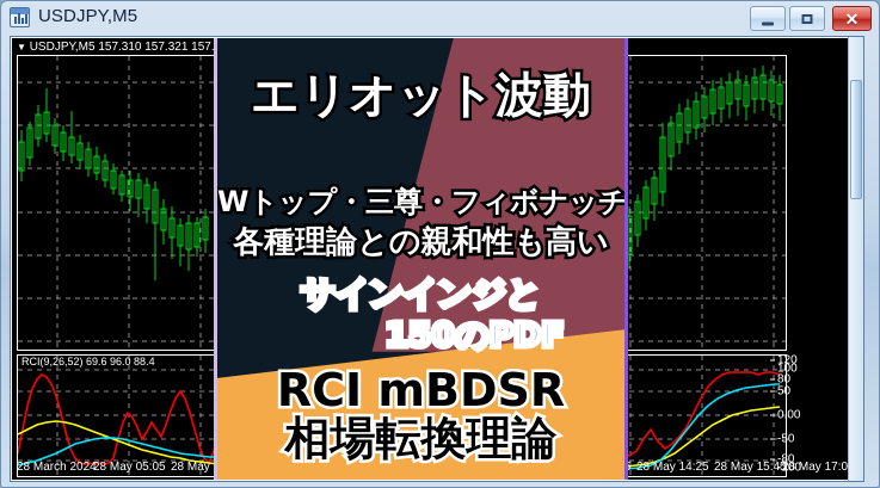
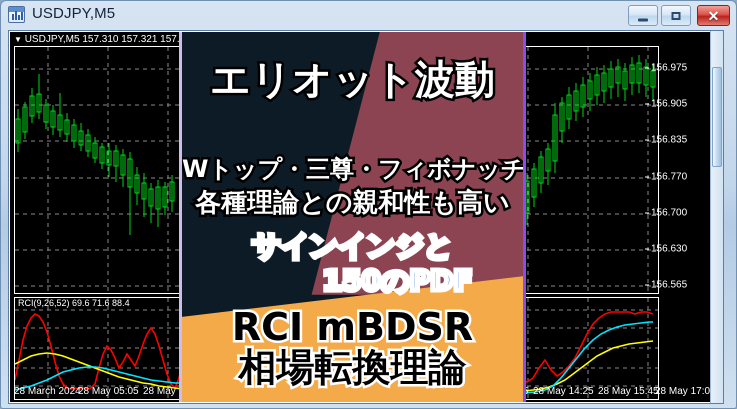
  USDJPY,M5
  ✕
  ▼ USDJPY,M5 157.310 157.321 157.
+ 156.975
+ 156.905
+ 156.835
+ 156.770
+ 156.700
+ 156.630
+ 156.565
- RCI(9,26,52) 69.6 96.0 88.4
+ RCI(9,26,52) 69.6 71.6 88.4
- 120
- 100
- 80
- 50
- 0.00
- -50
- -80
- -100
  28 March 2024
  28 May 05:05
  28 May 14:25
  28 May 15:45
  28 May 17:0
  エリオット波動
  Wトップ・三尊・フィボナッチ
  各種理論との親和性も高い
  サインインジと
  150のPDF
  RCI mBDSR
  相場転換理論
